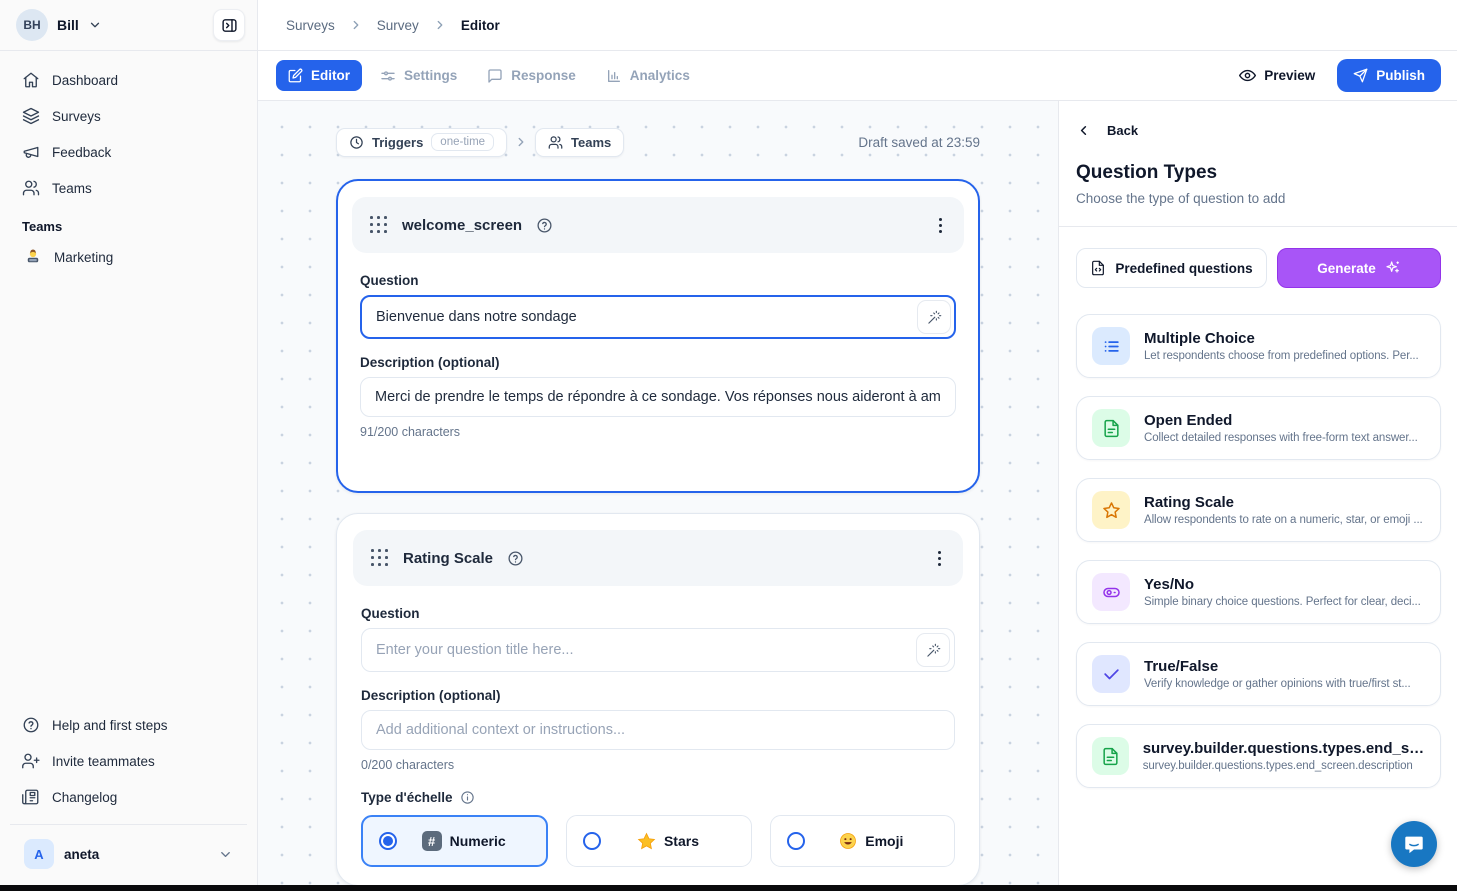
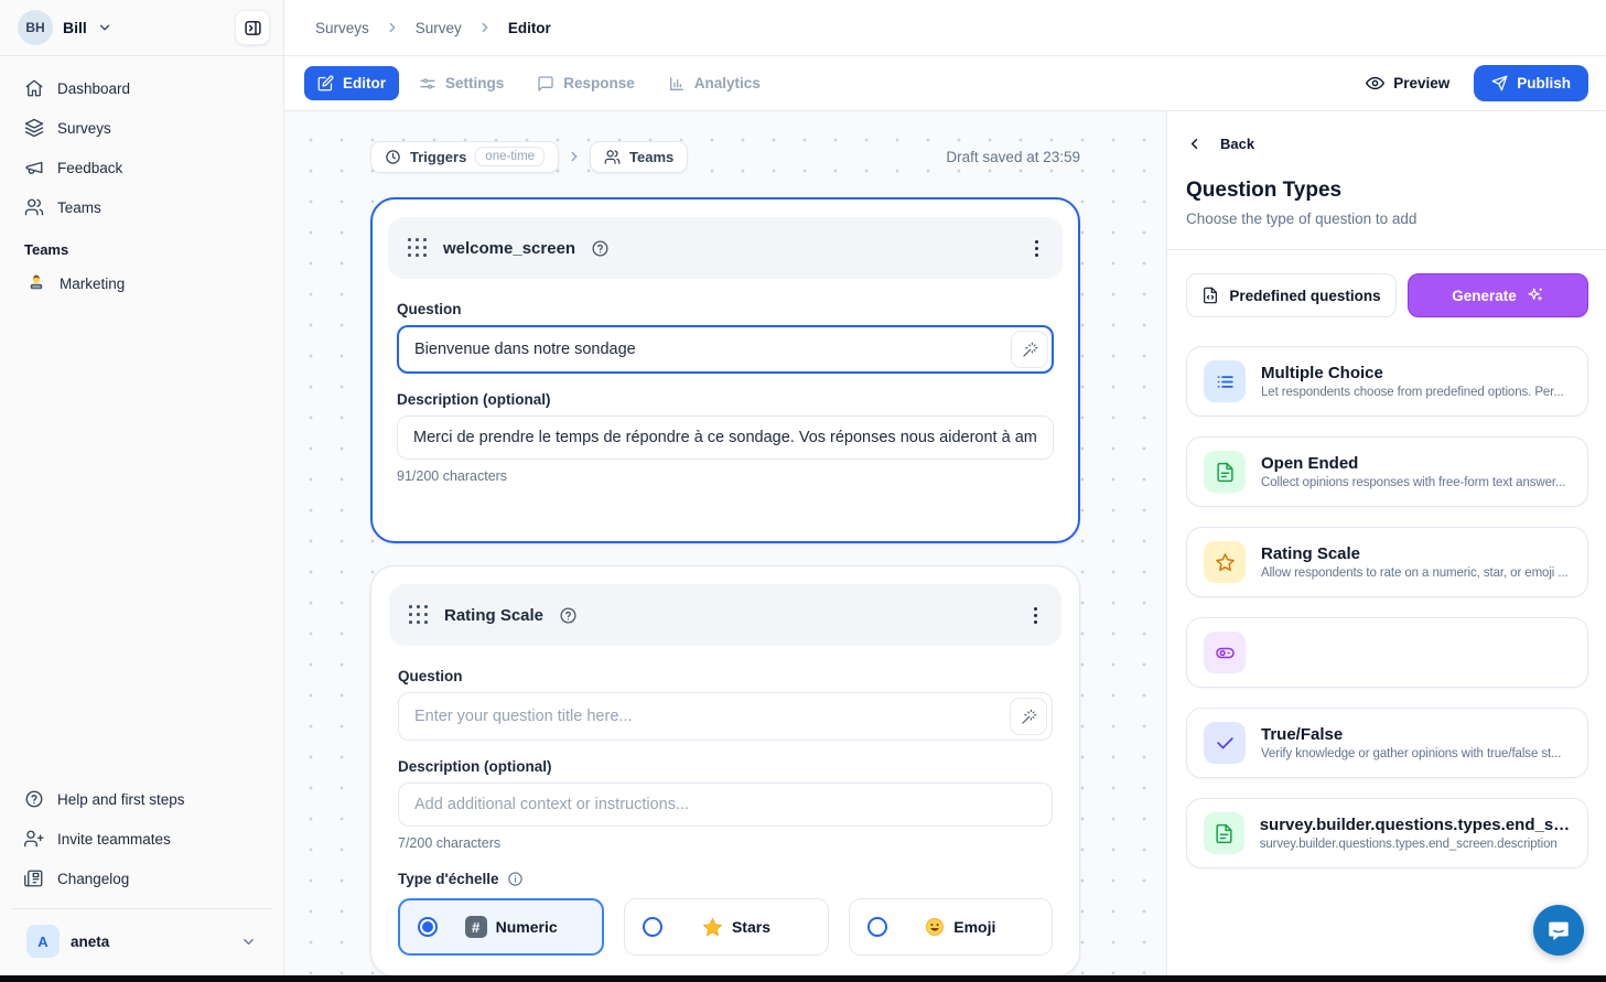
  BH
  Bill
  Dashboard
  Surveys
  Feedback
  Teams
  Teams
  Marketing
  Help and first steps
  Invite teammates
  Changelog
  A
  aneta
  Surveys
  Survey
  Editor
  Editor
  Settings
  Response
  Analytics
  Preview
  Publish
  Triggers
  one-time
  Teams
  Draft saved at 23:59
  welcome_screen
  Question
  Bienvenue dans notre sondage
  Description (optional)
  Merci de prendre le temps de répondre à ce sondage. Vos réponses nous aideront à am
  91/200 characters
  Rating Scale
  Question
  Enter your question title here...
  Description (optional)
  Add additional context or instructions...
- 0/200 characters
+ 7/200 characters
  Type d'échelle
  #
  Numeric
  Stars
  Emoji
  Back
  Question Types
  Choose the type of question to add
  Predefined questions
  Generate
  Multiple Choice
  Let respondents choose from predefined options. Per...
  Open Ended
- Collect detailed responses with free-form text answer...
+ Collect opinions responses with free-form text answer...
  Rating Scale
  Allow respondents to rate on a numeric, star, or emoji ...
- Yes/No
- Simple binary choice questions. Perfect for clear, deci...
  True/False
- Verify knowledge or gather opinions with true/first st...
+ Verify knowledge or gather opinions with true/false st...
  survey.builder.questions.types.end_scr.
  survey.builder.questions.types.end_screen.description
